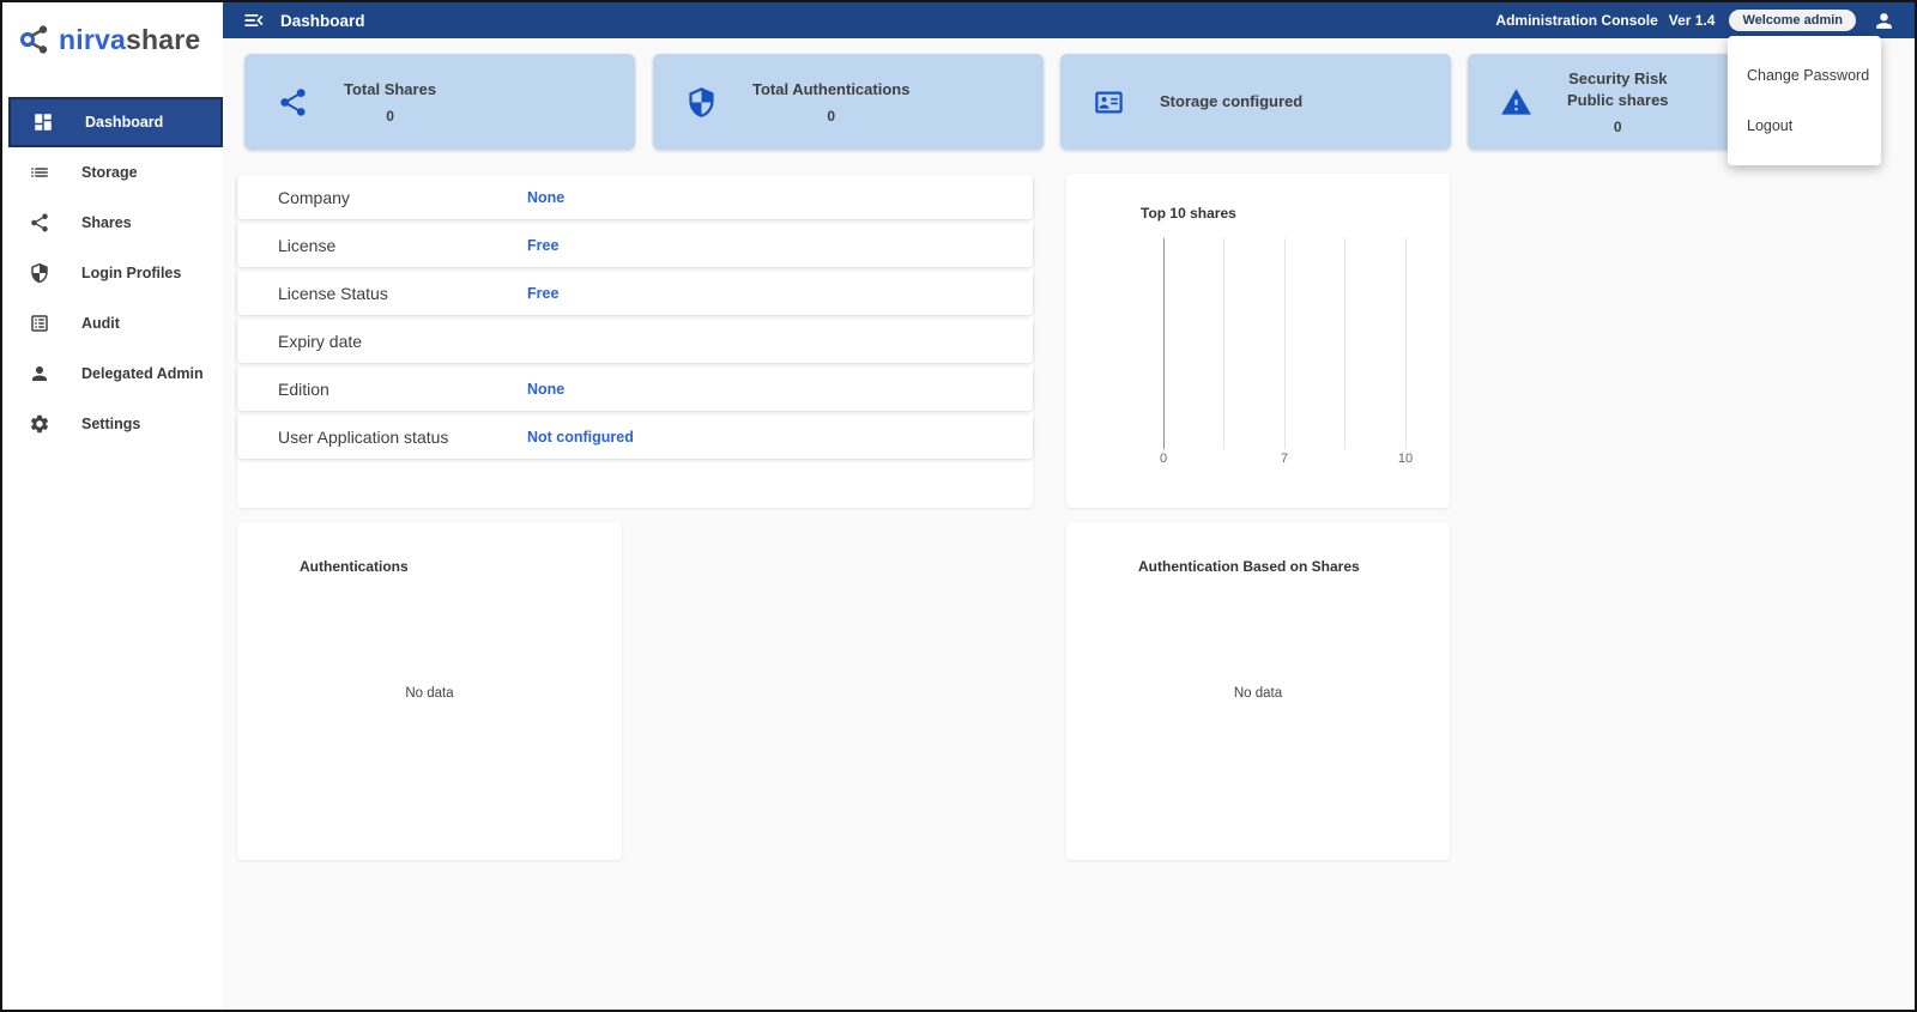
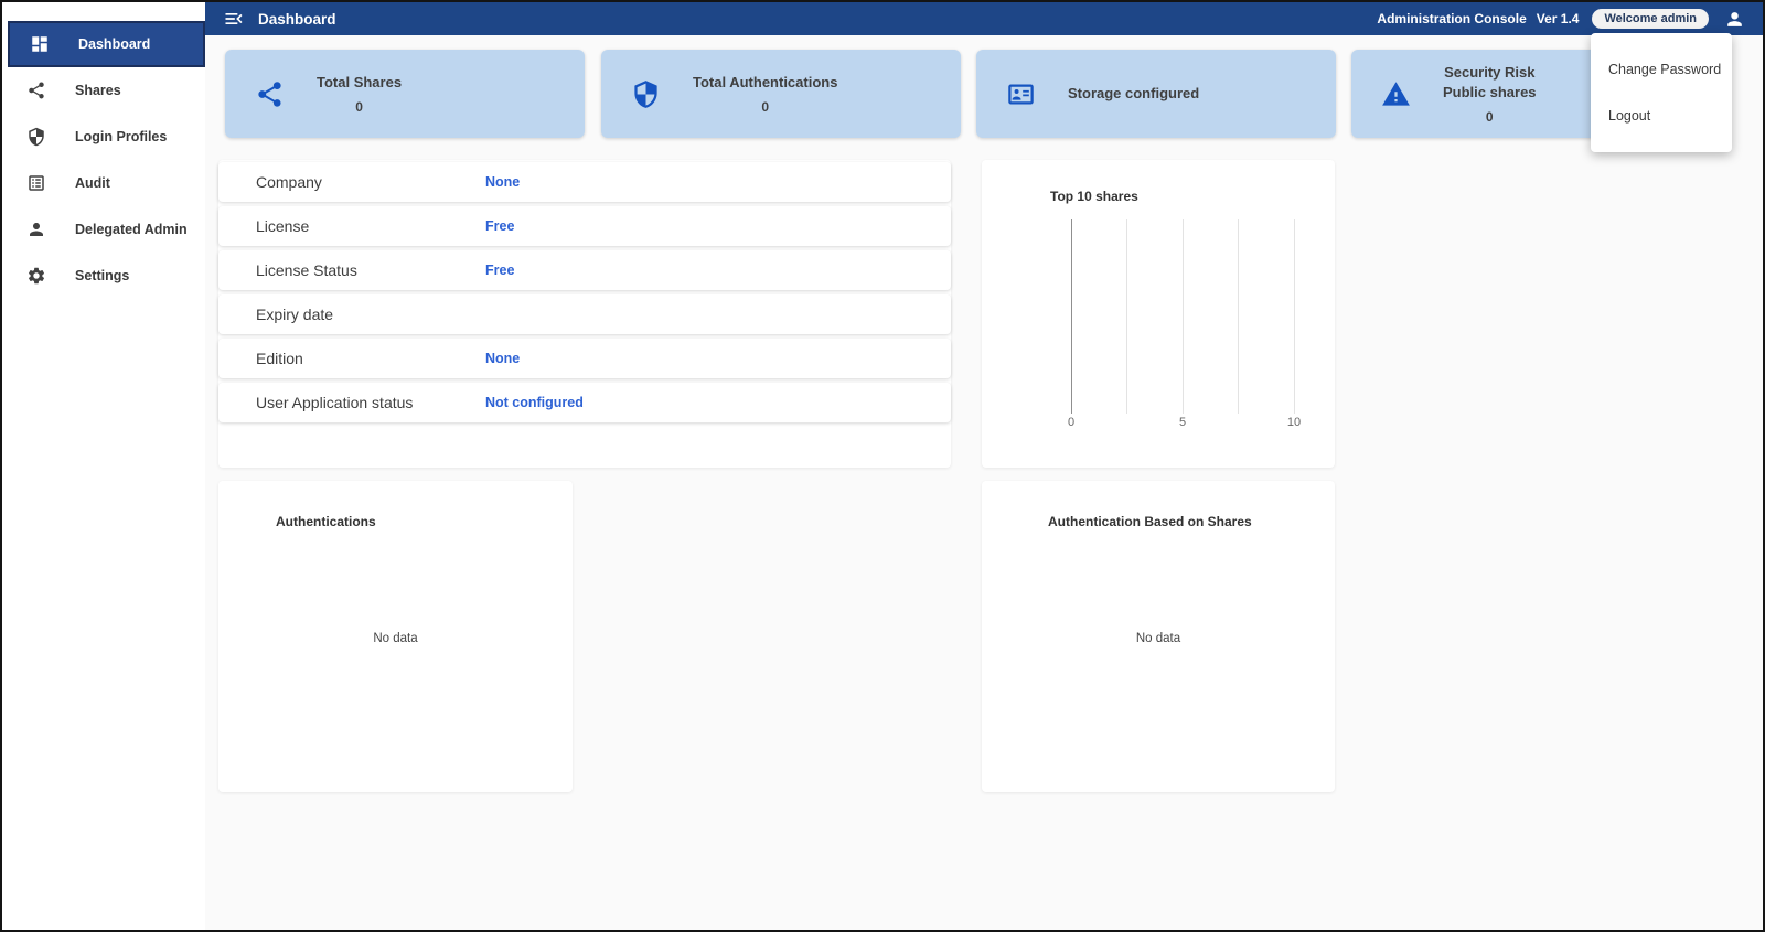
- nirvashare
  Dashboard
- Storage
  Shares
  Login Profiles
  Audit
  Delegated Admin
  Settings
  Dashboard
  Administration Console
  Ver 1.4
  Welcome admin
  Change Password
  Logout
  Total Shares
  0
  Total Authentications
  0
  Storage configured
  Security Risk
  Public shares
  0
  Company
  None
  License
  Free
  License Status
  Free
  Expiry date
  Edition
  None
  User Application status
  Not configured
  Top 10 shares
  0
- 7
+ 5
  10
  Authentications
  No data
  Authentication Based on Shares
  No data
